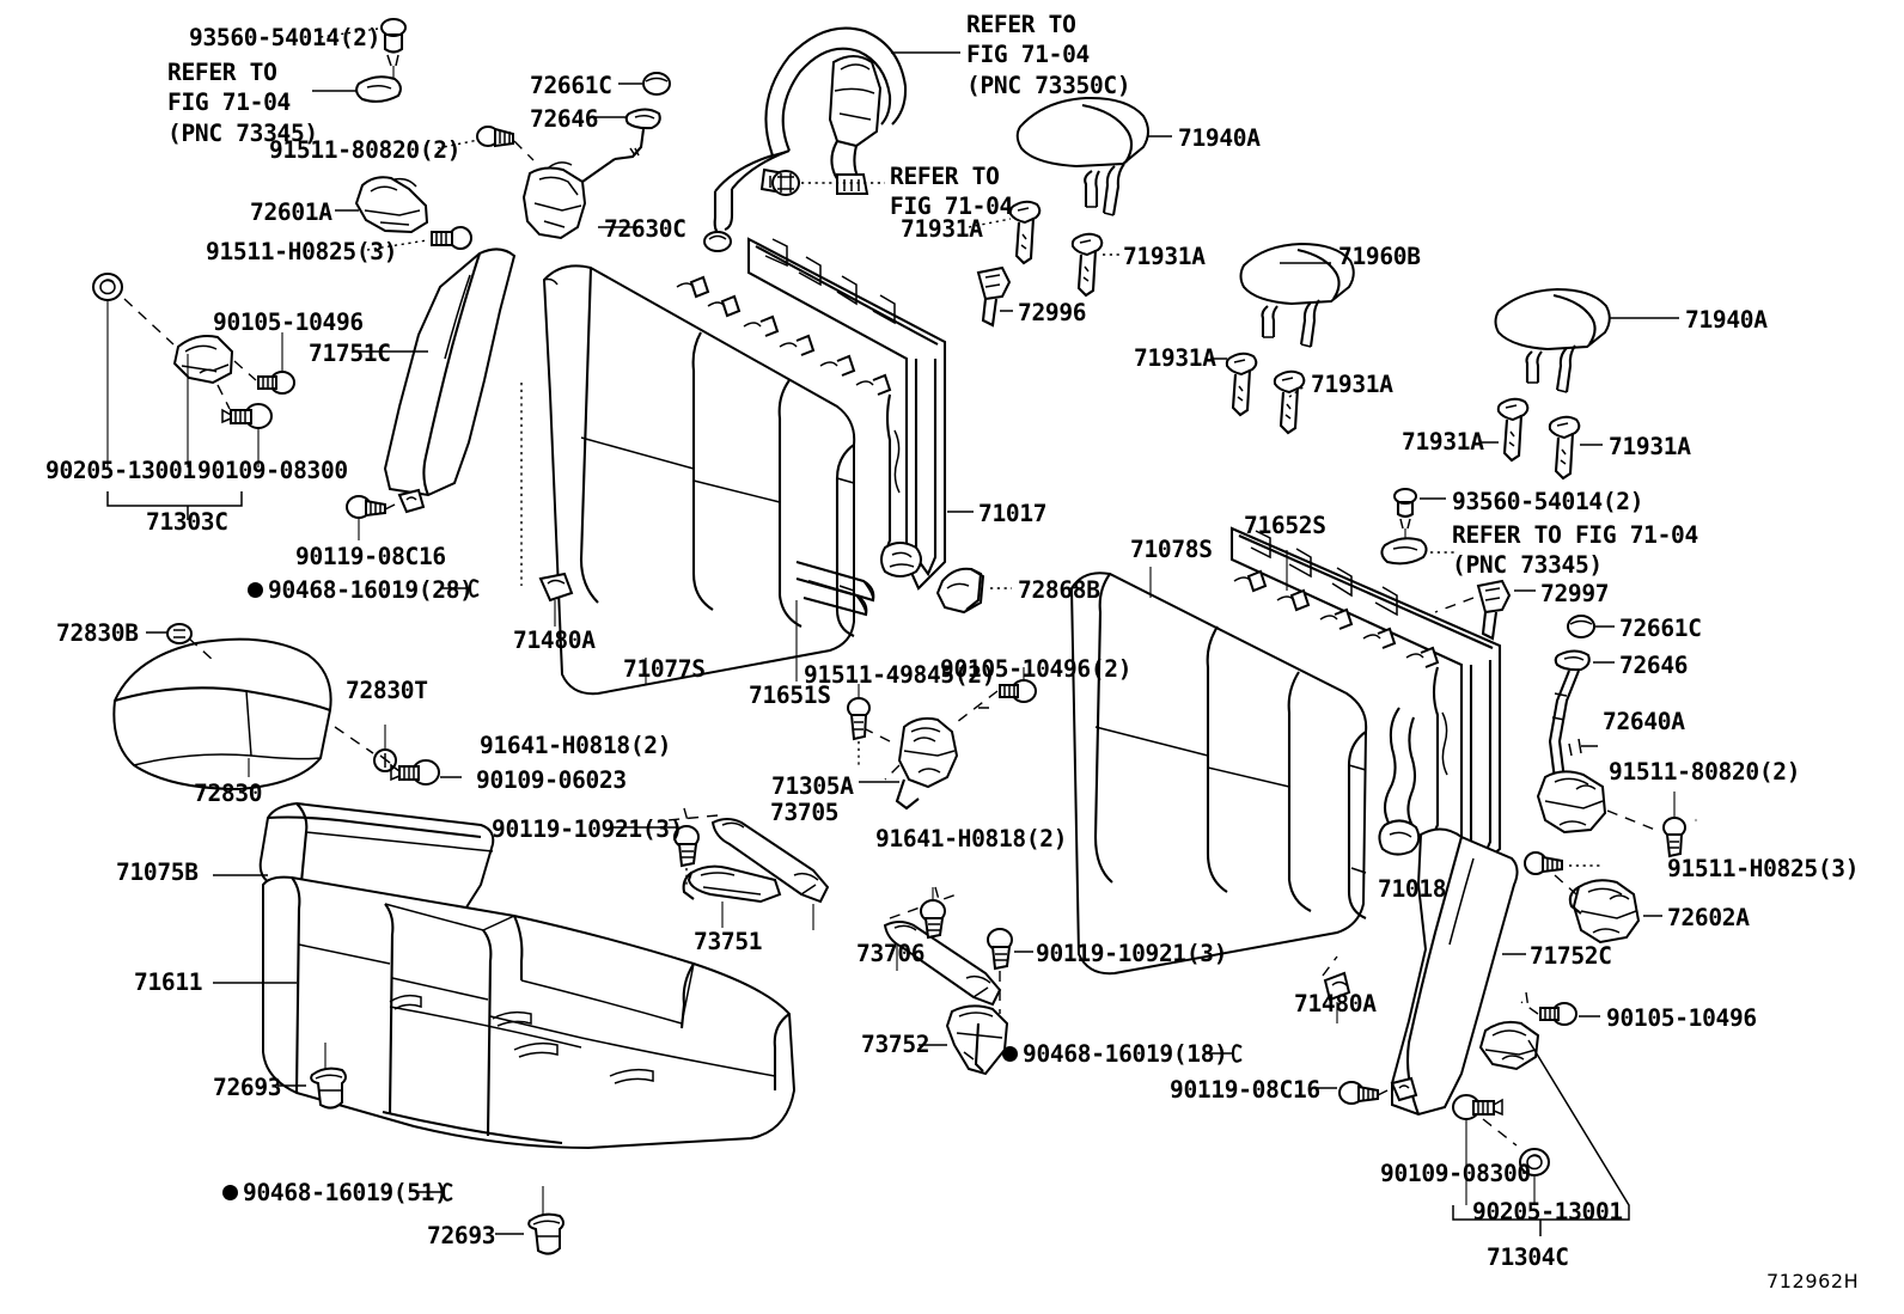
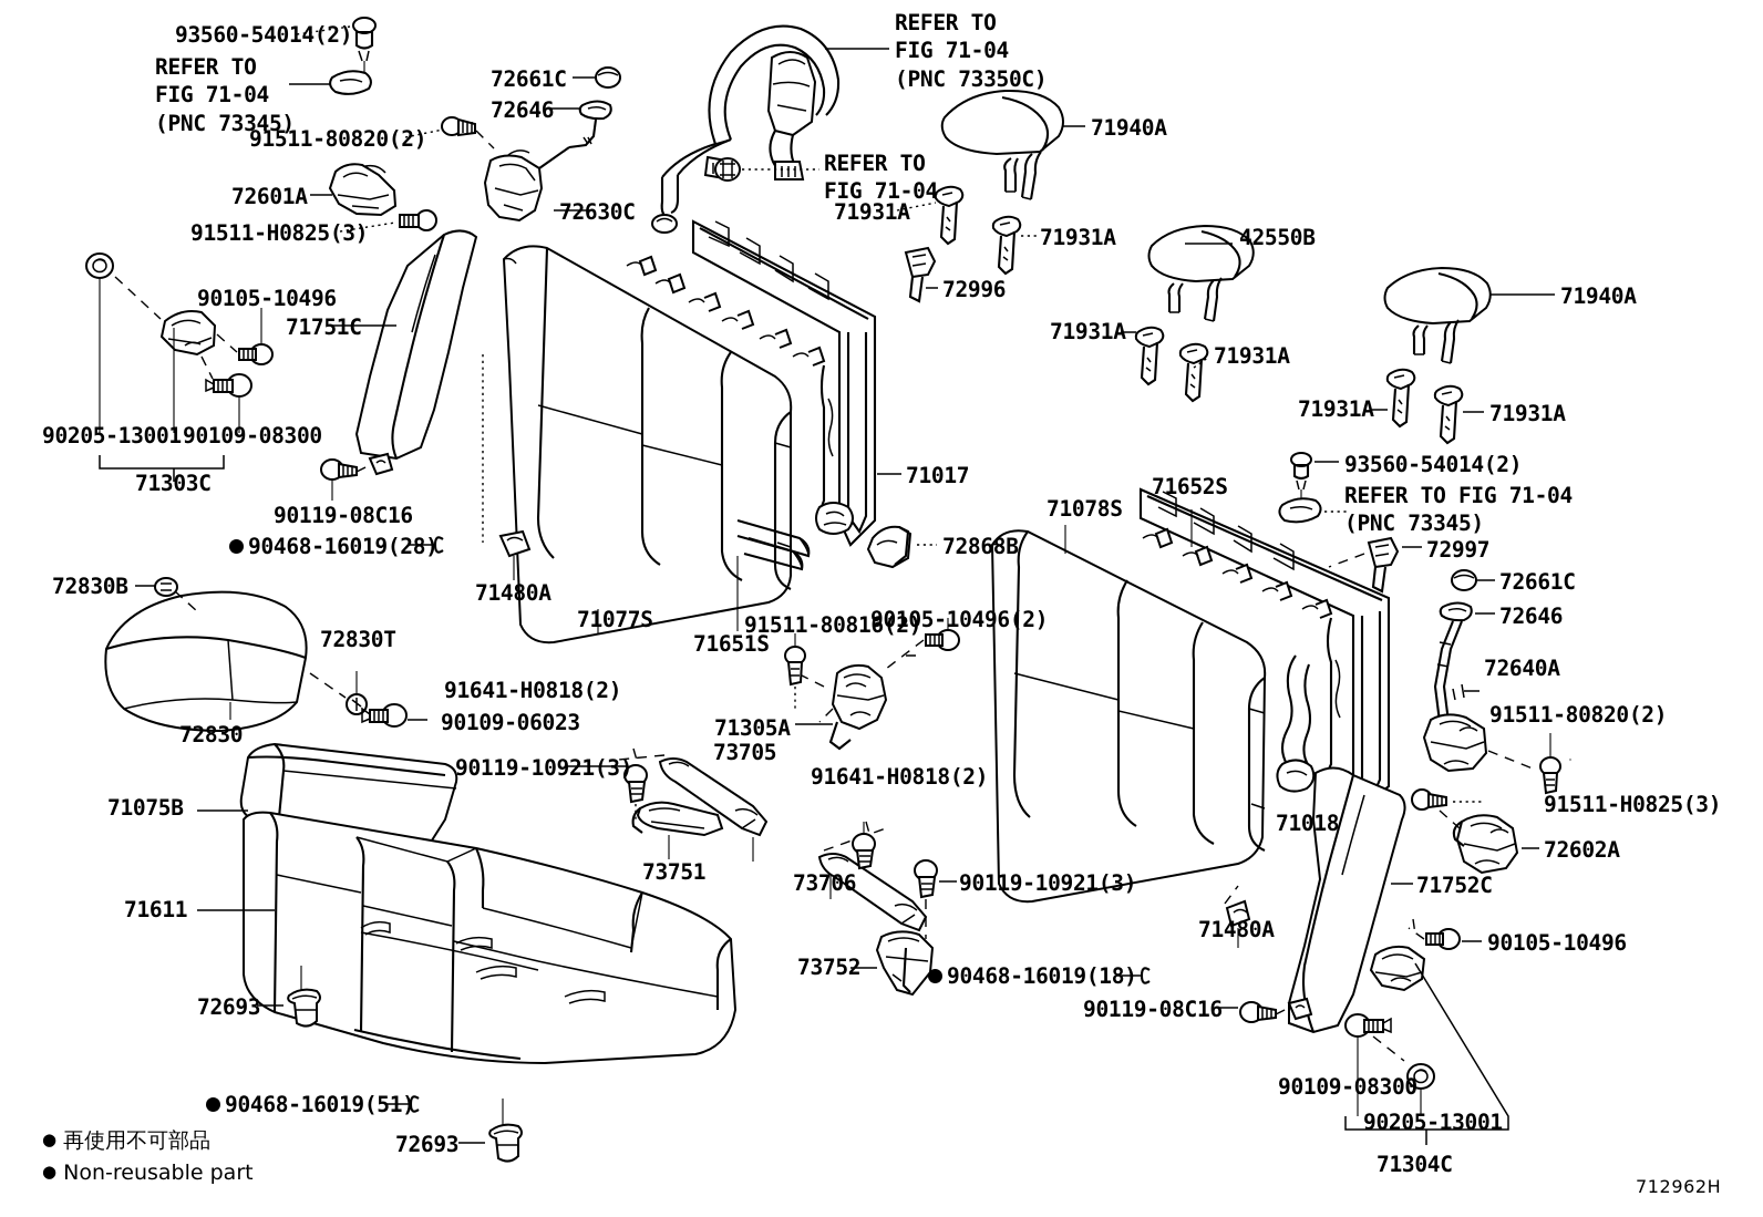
  93560-54014(2)
  REFER TO
  FIG 71-04
  (PNC 73345)
  72661C
  72646
  91511-80820(2)
  72601A
  72630C
  91511-H0825(3)
  REFER TO
  FIG 71-04
  (PNC 73350C)
  REFER TO
  FIG 71-04
  71940A
  71931A
  71931A
- 71960B
+ 42550B
  72996
  71931A
  71931A
  71940A
  71931A
  71931A
  90105-10496
  71751C
  90205-13001
  90109-08300
  71303C
  90119-08C16
  90468-16019(28)
  71017
  72868B
  90105-10496(2)
  71480A
  71077S
  71651S
- 91511-49845(2)
+ 91511-80816(2)
  71305A
  71078S
  71652S
  93560-54014(2)
  REFER TO FIG 71-04
  (PNC 73345)
  72997
  72661C
  72646
  72640A
  91511-80820(2)
  72830B
  72830T
  72830
  91641-H0818(2)
  90109-06023
  90119-10921(3)
  73705
  73751
  71075B
  71611
  72693
  90468-16019(51)
  72693
  91641-H0818(2)
  73706
  90119-10921(3)
  73752
  90468-16019(18)
  71018
  71480A
  91511-H0825(3)
  72602A
  71752C
  90105-10496
  90119-08C16
  90109-08300
  90205-13001
  71304C
+ ● 再使用不可部品
+ ● Non-reusable part
  712962H
